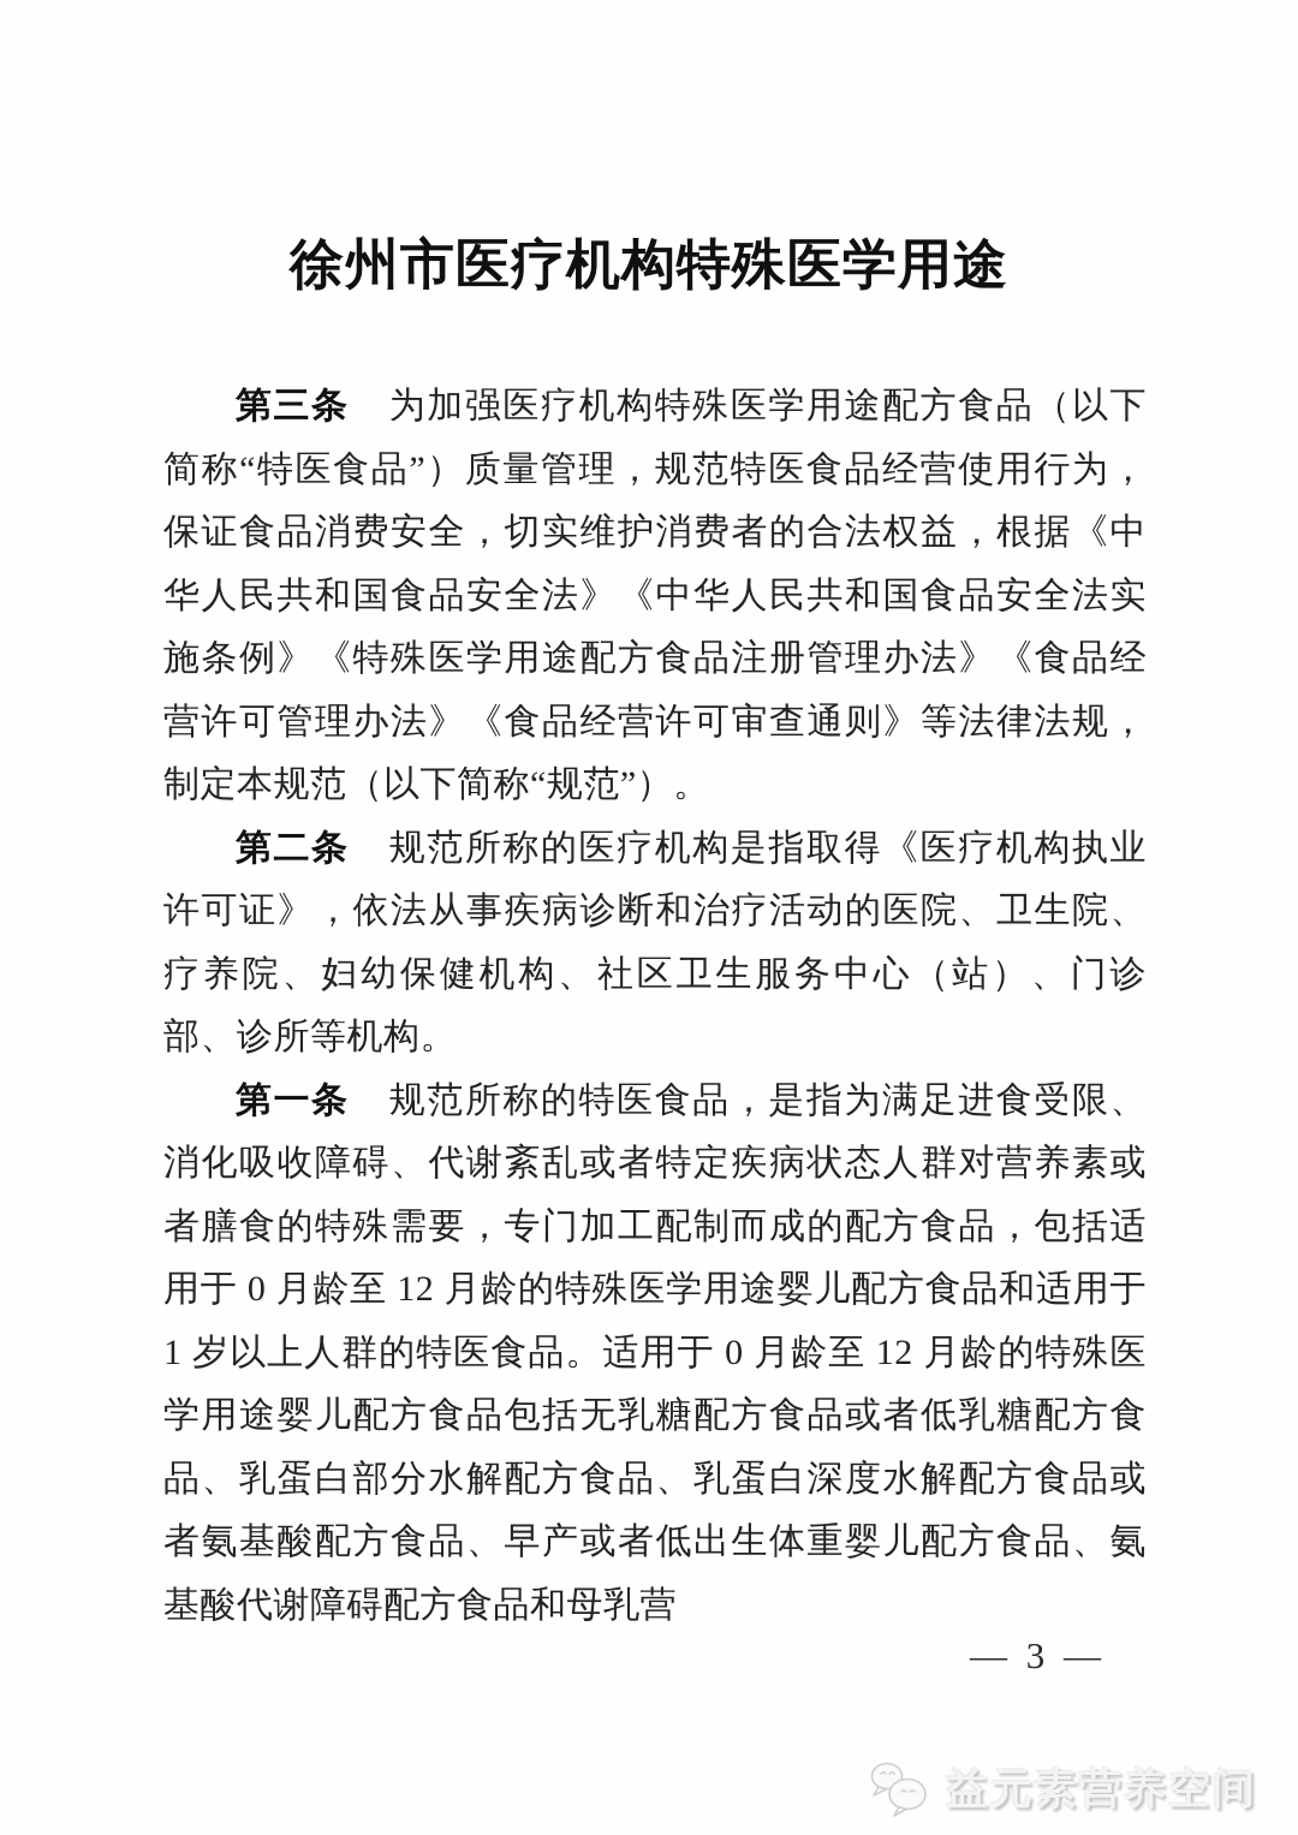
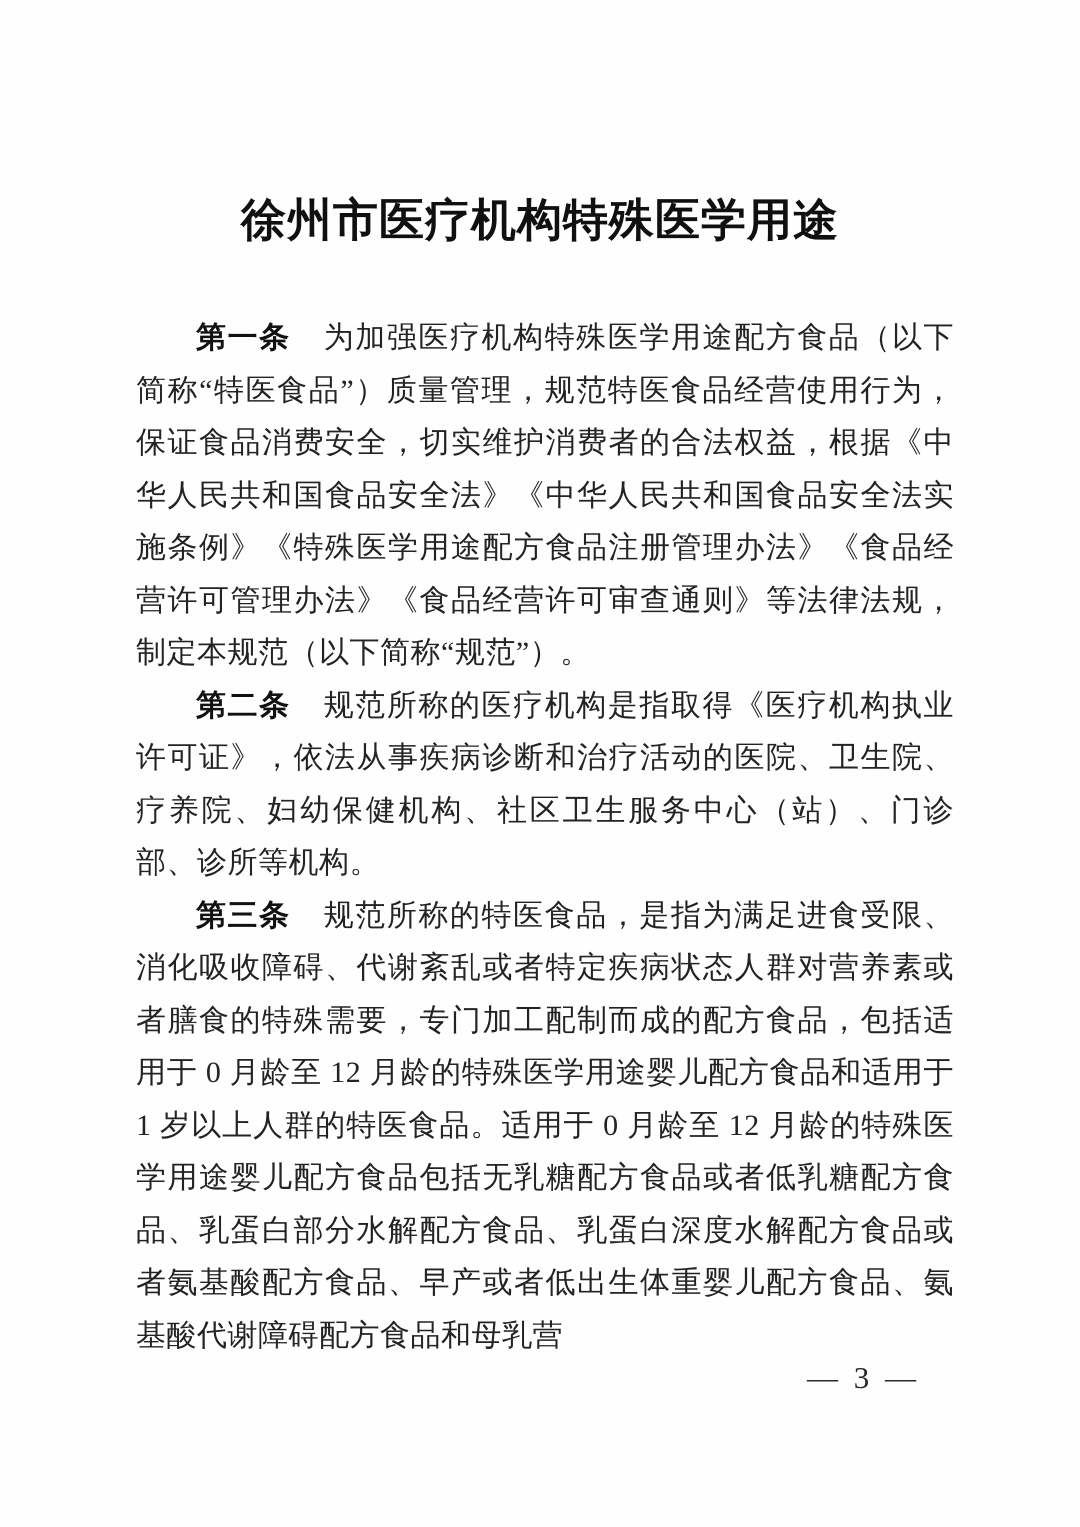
  徐州市医疗机构特殊医学用途
- 第三条 为加强医疗机构特殊医学用途配方食品（以下简称“特医食品”）质量管理，规范特医食品经营使用行为，保证食品消费安全，切实维护消费者的合法权益，根据《中华人民共和国食品安全法》《中华人民共和国食品安全法实施条例》《特殊医学用途配方食品注册管理办法》《食品经营许可管理办法》《食品经营许可审查通则》等法律法规，制定本规范（以下简称“规范”）。
+ 第一条 为加强医疗机构特殊医学用途配方食品（以下简称“特医食品”）质量管理，规范特医食品经营使用行为，保证食品消费安全，切实维护消费者的合法权益，根据《中华人民共和国食品安全法》《中华人民共和国食品安全法实施条例》《特殊医学用途配方食品注册管理办法》《食品经营许可管理办法》《食品经营许可审查通则》等法律法规，制定本规范（以下简称“规范”）。
  第二条 规范所称的医疗机构是指取得《医疗机构执业许可证》，依法从事疾病诊断和治疗活动的医院、卫生院、疗养院、妇幼保健机构、社区卫生服务中心（站）、门诊部、诊所等机构。
- 第一条 规范所称的特医食品，是指为满足进食受限、消化吸收障碍、代谢紊乱或者特定疾病状态人群对营养素或者膳食的特殊需要，专门加工配制而成的配方食品，包括适用于 0 月龄至 12 月龄的特殊医学用途婴儿配方食品和适用于 1 岁以上人群的特医食品。适用于 0 月龄至 12 月龄的特殊医学用途婴儿配方食品包括无乳糖配方食品或者低乳糖配方食品、乳蛋白部分水解配方食品、乳蛋白深度水解配方食品或者氨基酸配方食品、早产或者低出生体重婴儿配方食品、氨基酸代谢障碍配方食品和母乳营
+ 第三条 规范所称的特医食品，是指为满足进食受限、消化吸收障碍、代谢紊乱或者特定疾病状态人群对营养素或者膳食的特殊需要，专门加工配制而成的配方食品，包括适用于 0 月龄至 12 月龄的特殊医学用途婴儿配方食品和适用于 1 岁以上人群的特医食品。适用于 0 月龄至 12 月龄的特殊医学用途婴儿配方食品包括无乳糖配方食品或者低乳糖配方食品、乳蛋白部分水解配方食品、乳蛋白深度水解配方食品或者氨基酸配方食品、早产或者低出生体重婴儿配方食品、氨基酸代谢障碍配方食品和母乳营
  — 3 —
- 益元素营养空间
